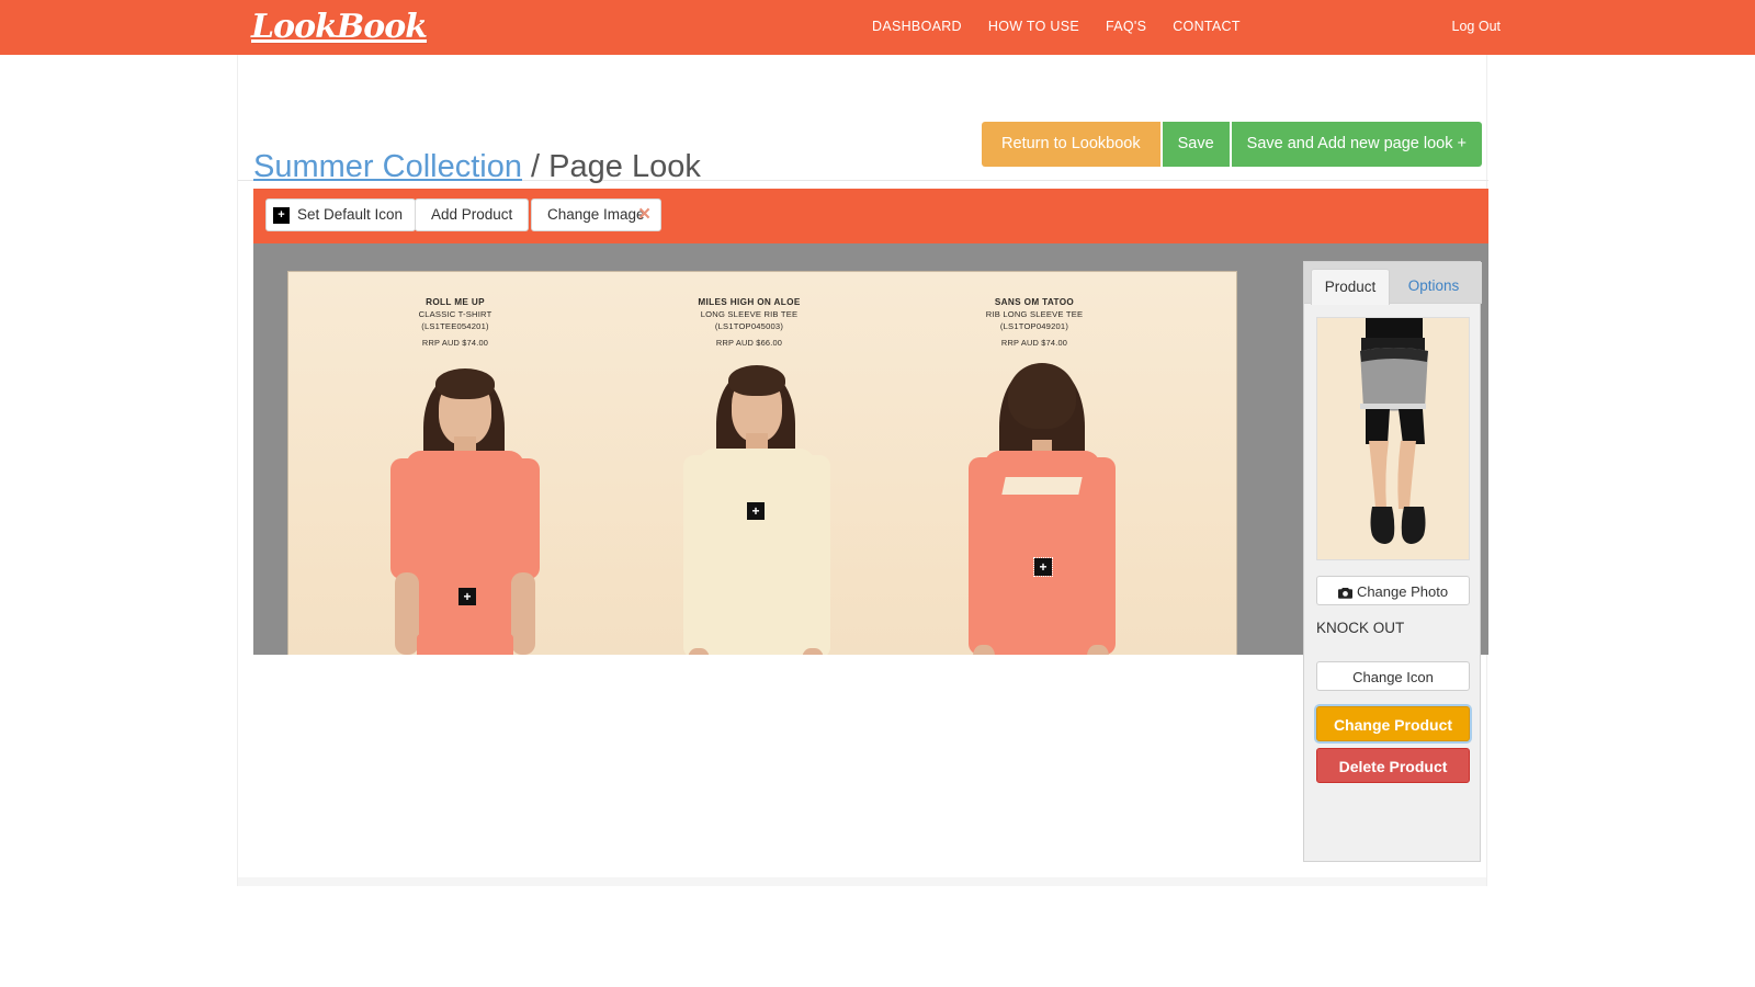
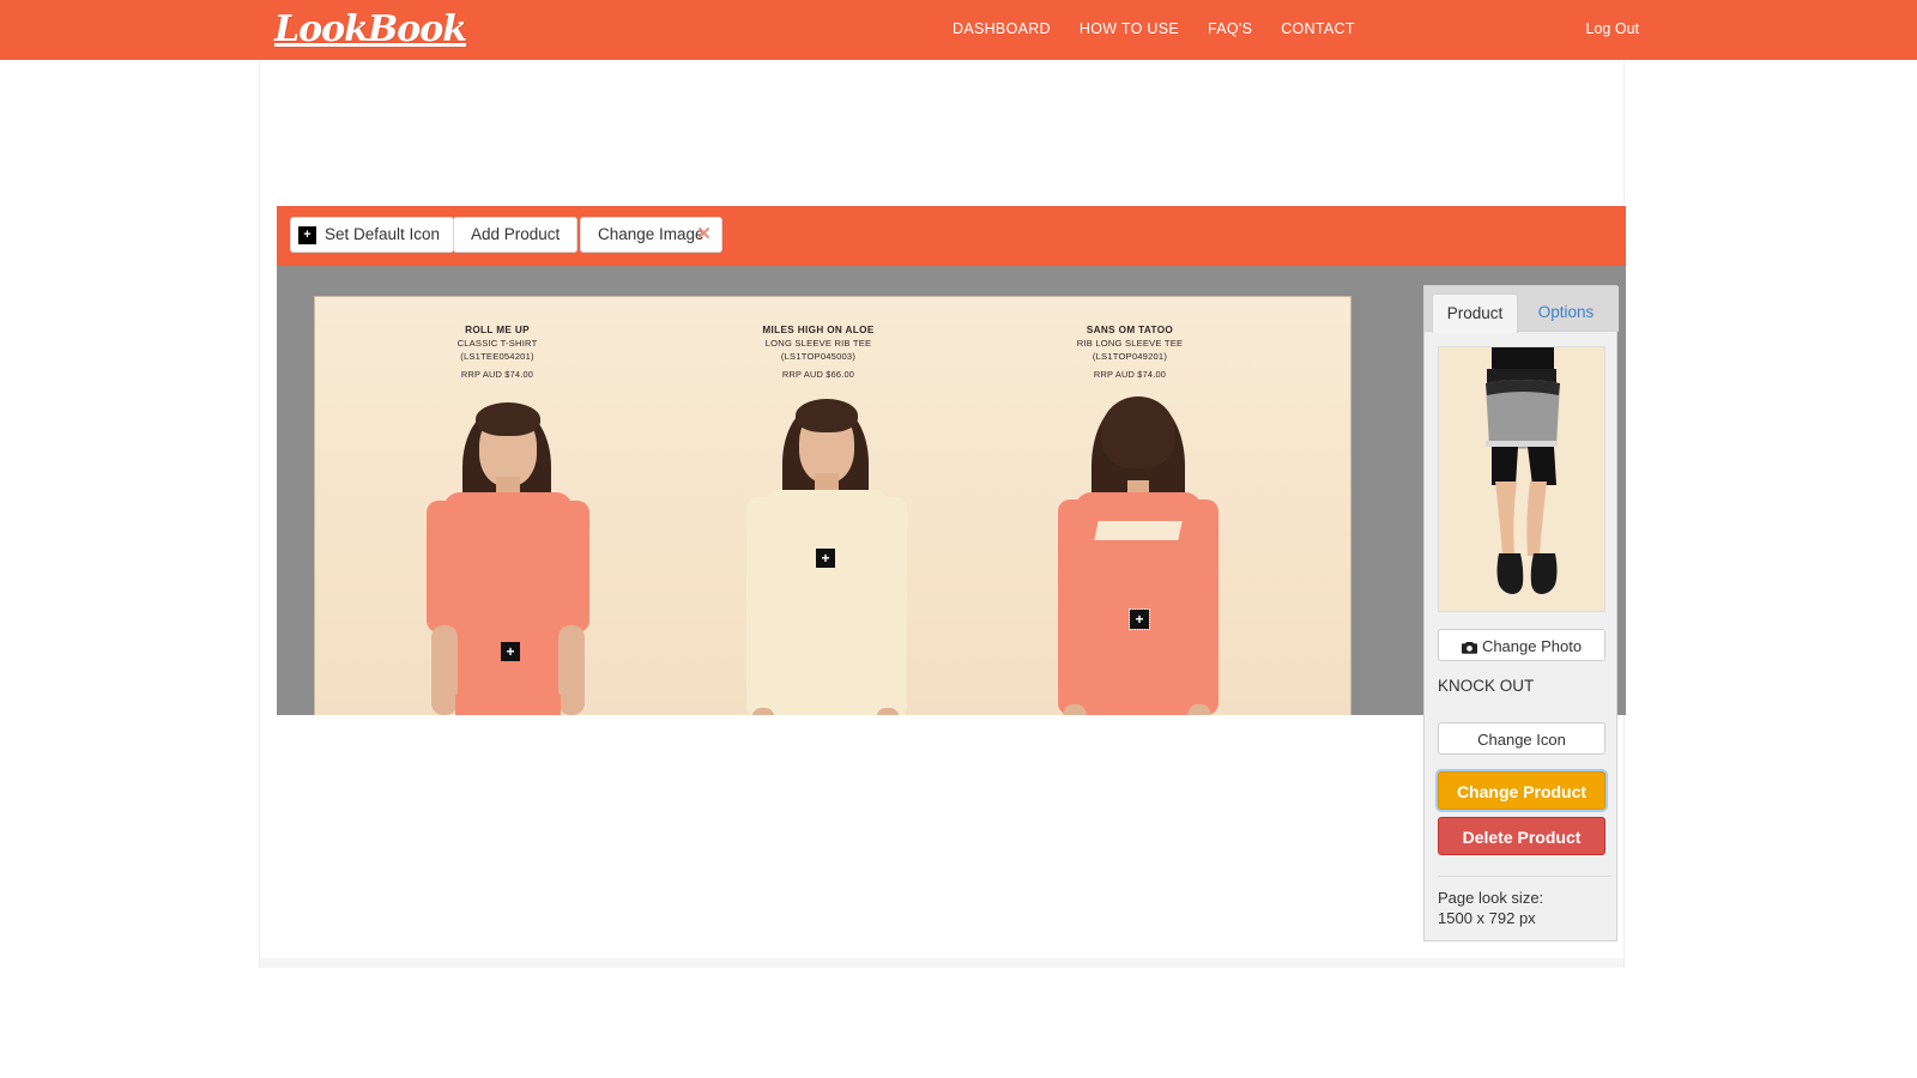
  LookBook
  DASHBOARD
  HOW TO USE
  FAQ'S
  CONTACT
  Log Out
- Summer Collection / Page Look
- Return to Lookbook
- Save
- Save and Add new page look +
  +
  Set Default Icon
  Add Product
  Change Image
  ×
  ROLL ME UP
  CLASSIC T-SHIRT
  (LS1TEE054201)
  RRP AUD $74.00
  MILES HIGH ON ALOE
  LONG SLEEVE RIB TEE
  (LS1TOP045003)
  RRP AUD $66.00
  SANS OM TATOO
  RIB LONG SLEEVE TEE
  (LS1TOP049201)
  RRP AUD $74.00
  +
  +
  +
  Product
  Options
  Change Photo
  KNOCK OUT
  Change Icon
  Change Product
  Delete Product
+ Page look size:
+ 1500 x 792 px
